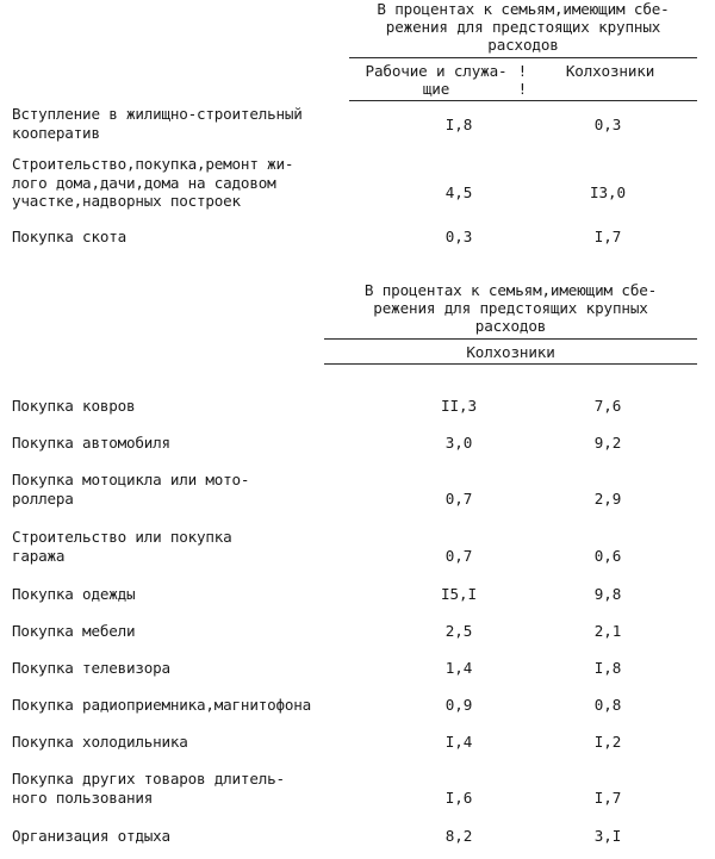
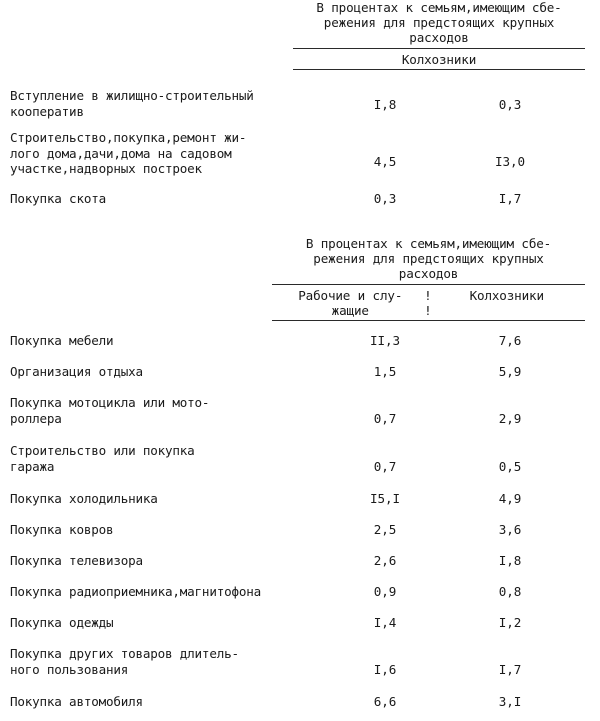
  В процентах к семьям,имеющим сбе-
  режения для предстоящих крупных
  расходов
- Рабочие и служа-
- щие
  Колхозники
  Вступление в жилищно-строительный
  кооператив
  I,8
  0,3
  Строительство,покупка,ремонт жи-
  лого дома,дачи,дома на садовом
  участке,надворных построек
  4,5
  I3,0
  Покупка скота
  0,3
  I,7
  В процентах к семьям,имеющим сбе-
  режения для предстоящих крупных
  расходов
+ Рабочие и слу-
+ жащие
  Колхозники
- Покупка ковров
+ Покупка мебели
  II,3
  7,6
- Покупка автомобиля
+ Организация отдыха
- 3,0
+ 1,5
- 9,2
+ 5,9
  Покупка мотоцикла или мото-
  роллера
  0,7
  2,9
  Строительство или покупка
  гаража
  0,7
- 0,6
+ 0,5
- Покупка одежды
+ Покупка холодильника
  I5,I
- 9,8
+ 4,9
- Покупка мебели
+ Покупка ковров
  2,5
- 2,1
+ 3,6
  Покупка телевизора
- 1,4
+ 2,6
  I,8
  Покупка радиоприемника,магнитофона
  0,9
  0,8
- Покупка холодильника
+ Покупка одежды
  I,4
  I,2
  Покупка других товаров длитель-
  ного пользования
  I,6
  I,7
- Организация отдыха
+ Покупка автомобиля
- 8,2
+ 6,6
  3,I
